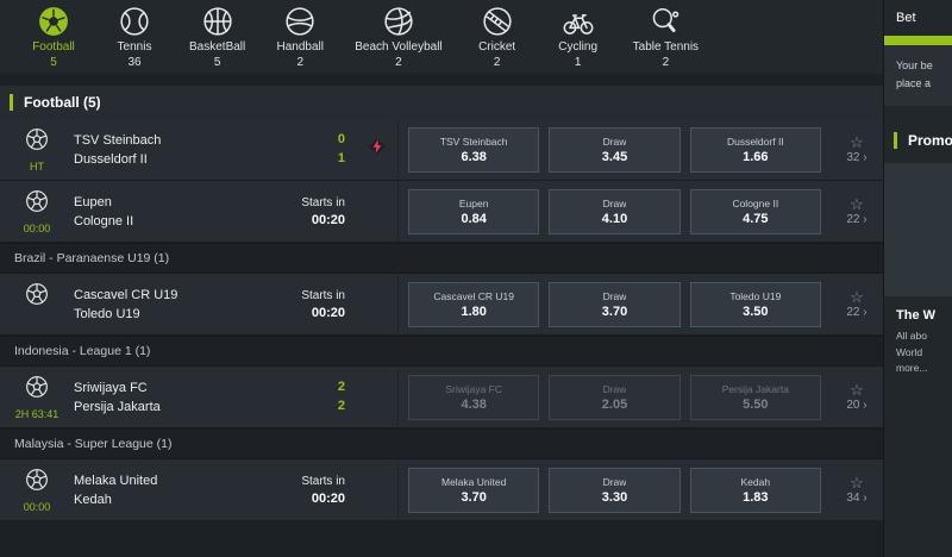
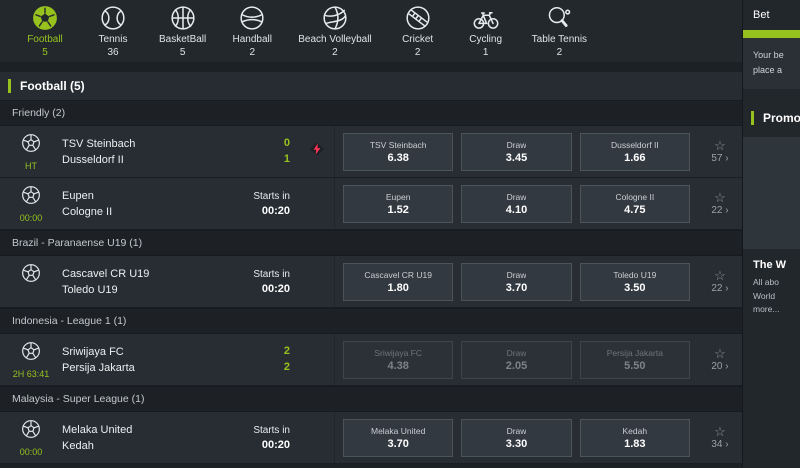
  Football
  5
  Tennis
  36
  BasketBall
  5
  Handball
  2
  Beach Volleyball
  2
  Cricket
  2
  Cycling
  1
  Table Tennis
  2
  Football (5)
+ Friendly (2)
  HT
  TSV Steinbach
  Dusseldorf II
  0
  1
  TSV Steinbach
  6.38
  Draw
  3.45
  Dusseldorf II
  1.66
  ☆
- 32 ›
+ 57 ›
  00:00
  Eupen
  Cologne II
  Starts in
  00:20
  Eupen
- 0.84
+ 1.52
  Draw
  4.10
  Cologne II
  4.75
  ☆
  22 ›
  Brazil - Paranaense U19 (1)
  Cascavel CR U19
  Toledo U19
  Starts in
  00:20
  Cascavel CR U19
  1.80
  Draw
  3.70
  Toledo U19
  3.50
  ☆
  22 ›
  Indonesia - League 1 (1)
  2H 63:41
  Sriwijaya FC
  Persija Jakarta
  2
  2
  Sriwijaya FC
  4.38
  Draw
  2.05
  Persija Jakarta
  5.50
  ☆
  20 ›
  Malaysia - Super League (1)
  00:00
  Melaka United
  Kedah
  Starts in
  00:20
  Melaka United
  3.70
  Draw
  3.30
  Kedah
  1.83
  ☆
  34 ›
  Bet
  Your be
  place a
  Promo
  The W
  All abo
  World
  more...
